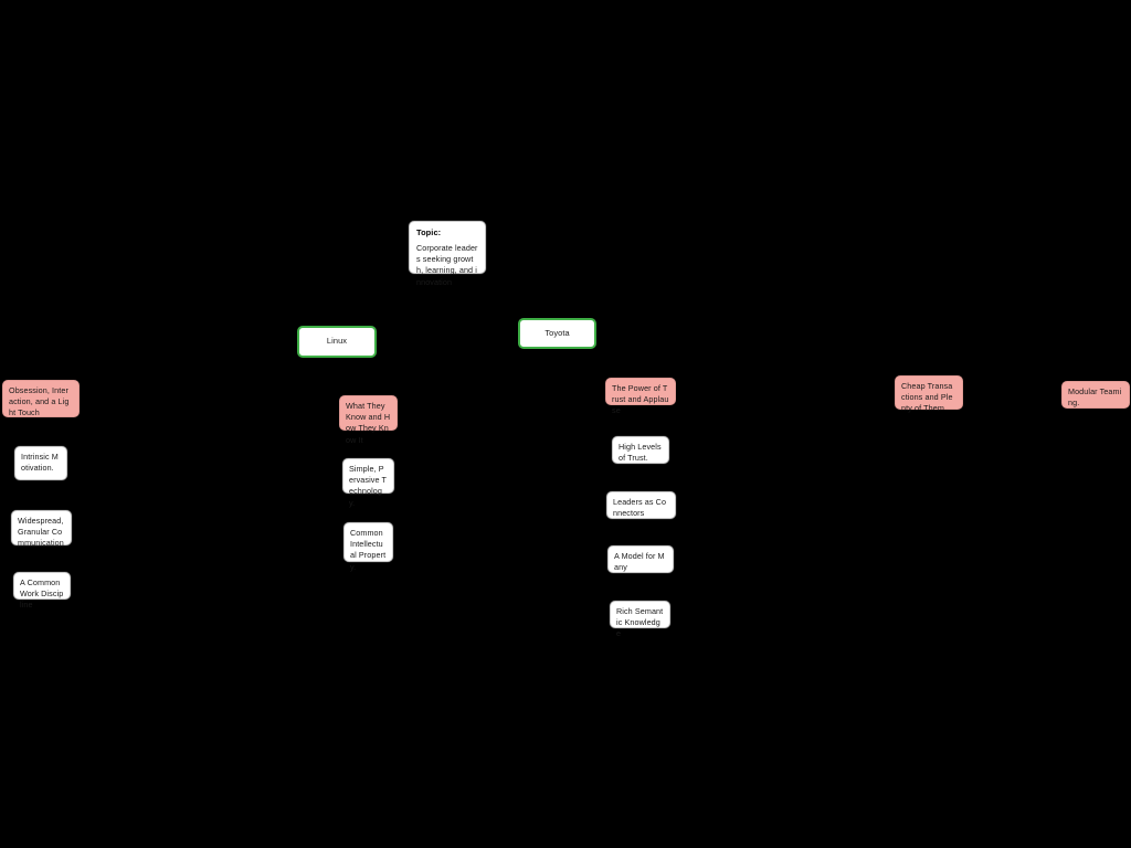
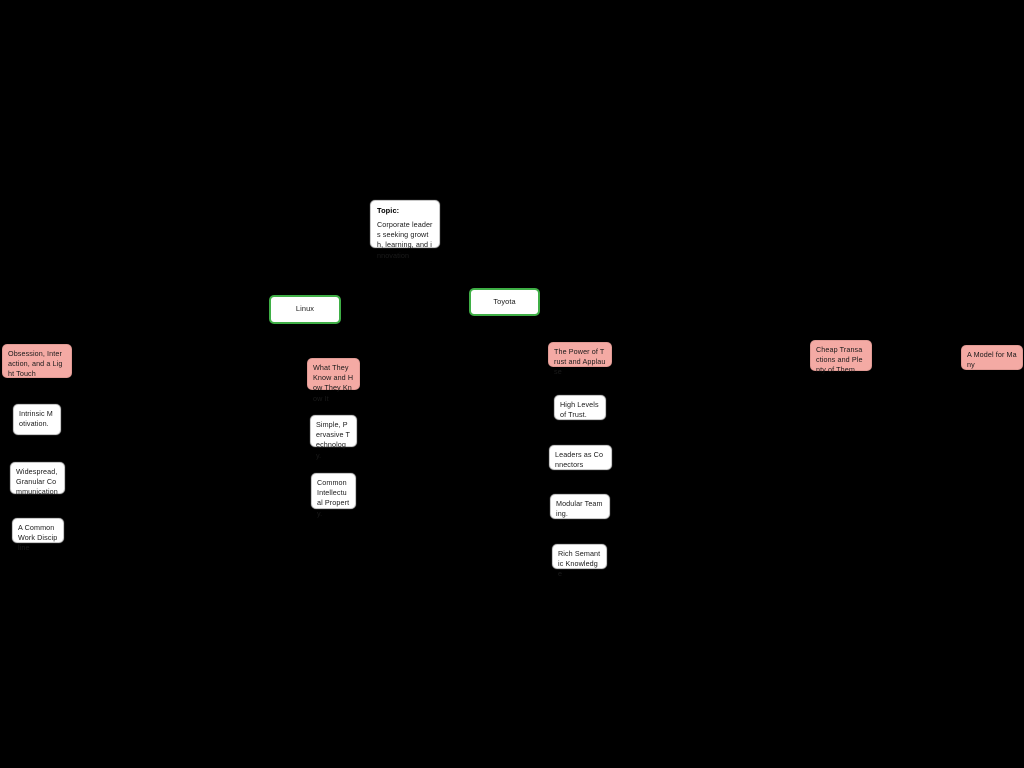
  Topic:
  Corporate leaders seeking growth, learning, and i
  Linux
  Toyota
  Obsession, Interaction, and a Light Touch
  Intrinsic Motivation.
  Widespread, Granular Communication
  A Common Work Discip
  What They Know and How They Kn
  Simple, Pervasive Technolog
  Common Intellectual Property.
  The Power of Trust and Applau
  High Levels of Trust.
  Leaders as Connectors
- A Model for Many
+ Modular Teaming.
  Rich Semantic Knowledg
  Cheap Transactions and Plenty of Them
- Modular Teaming.
+ A Model for Many
